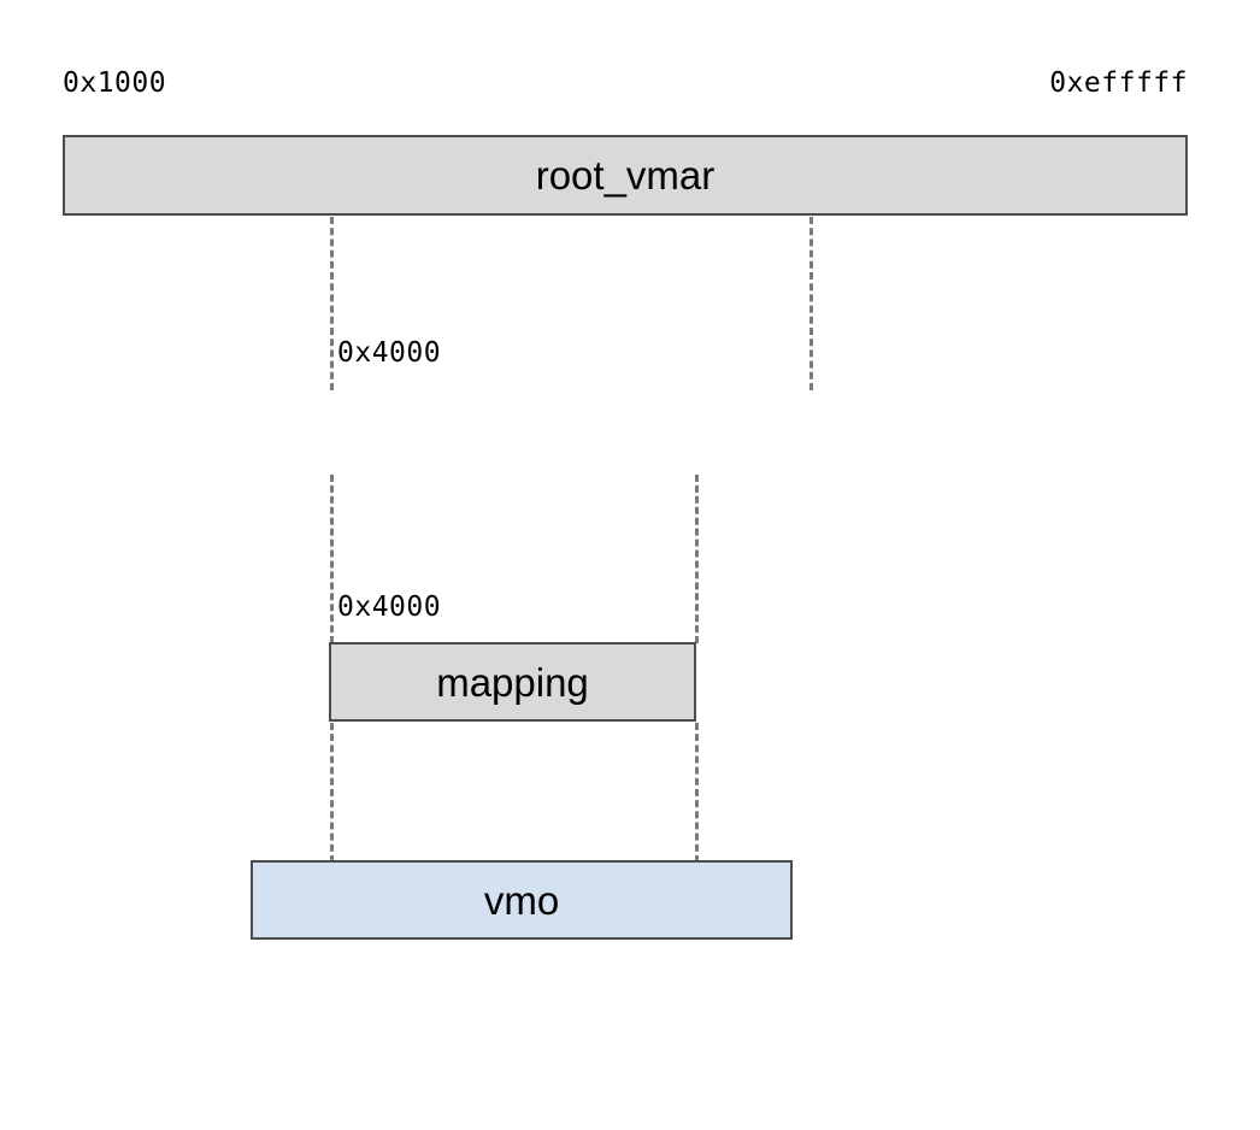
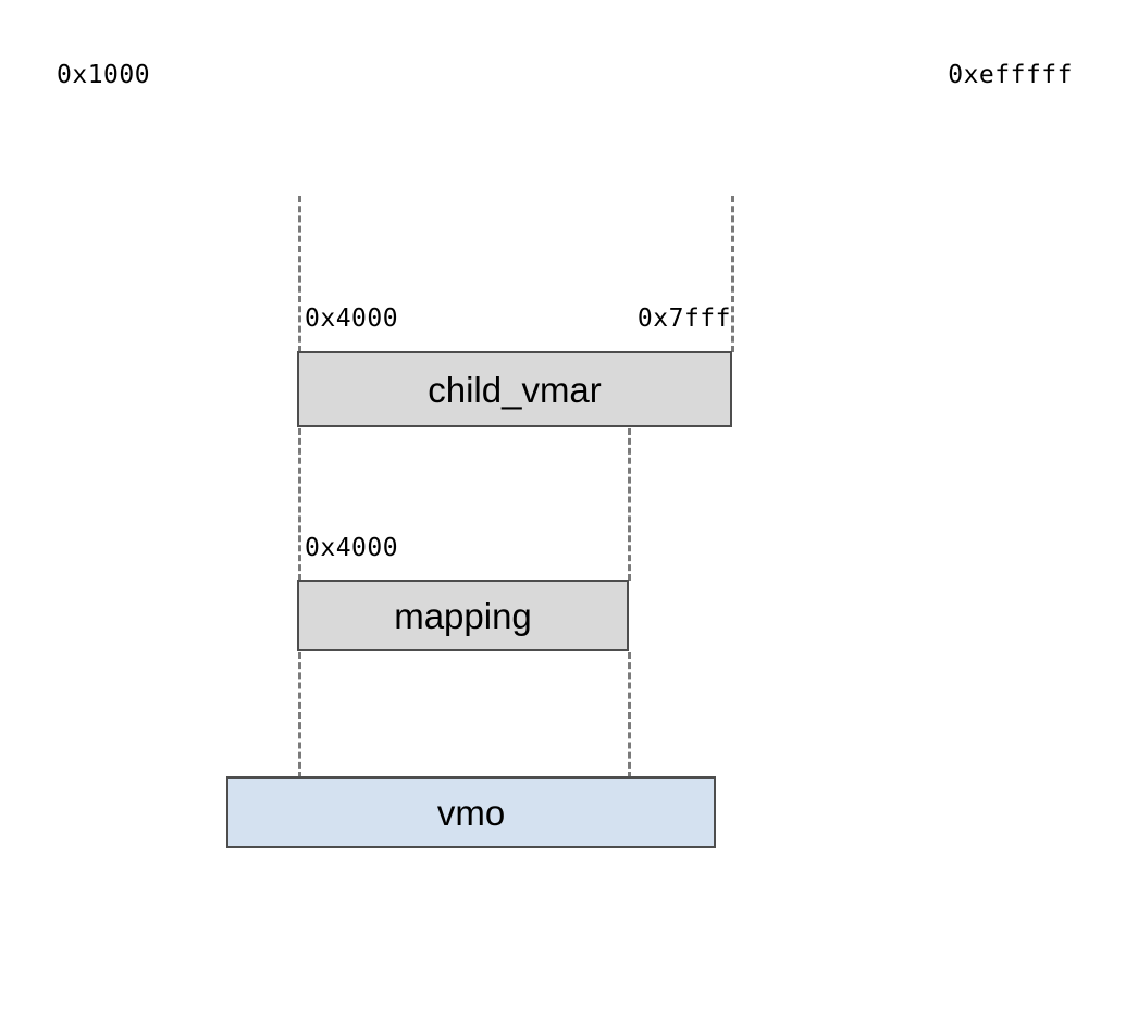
  0x1000
  0xefffff
- root_vmar
  0x4000
+ 0x7fff
+ child_vmar
  0x4000
  mapping
  vmo
